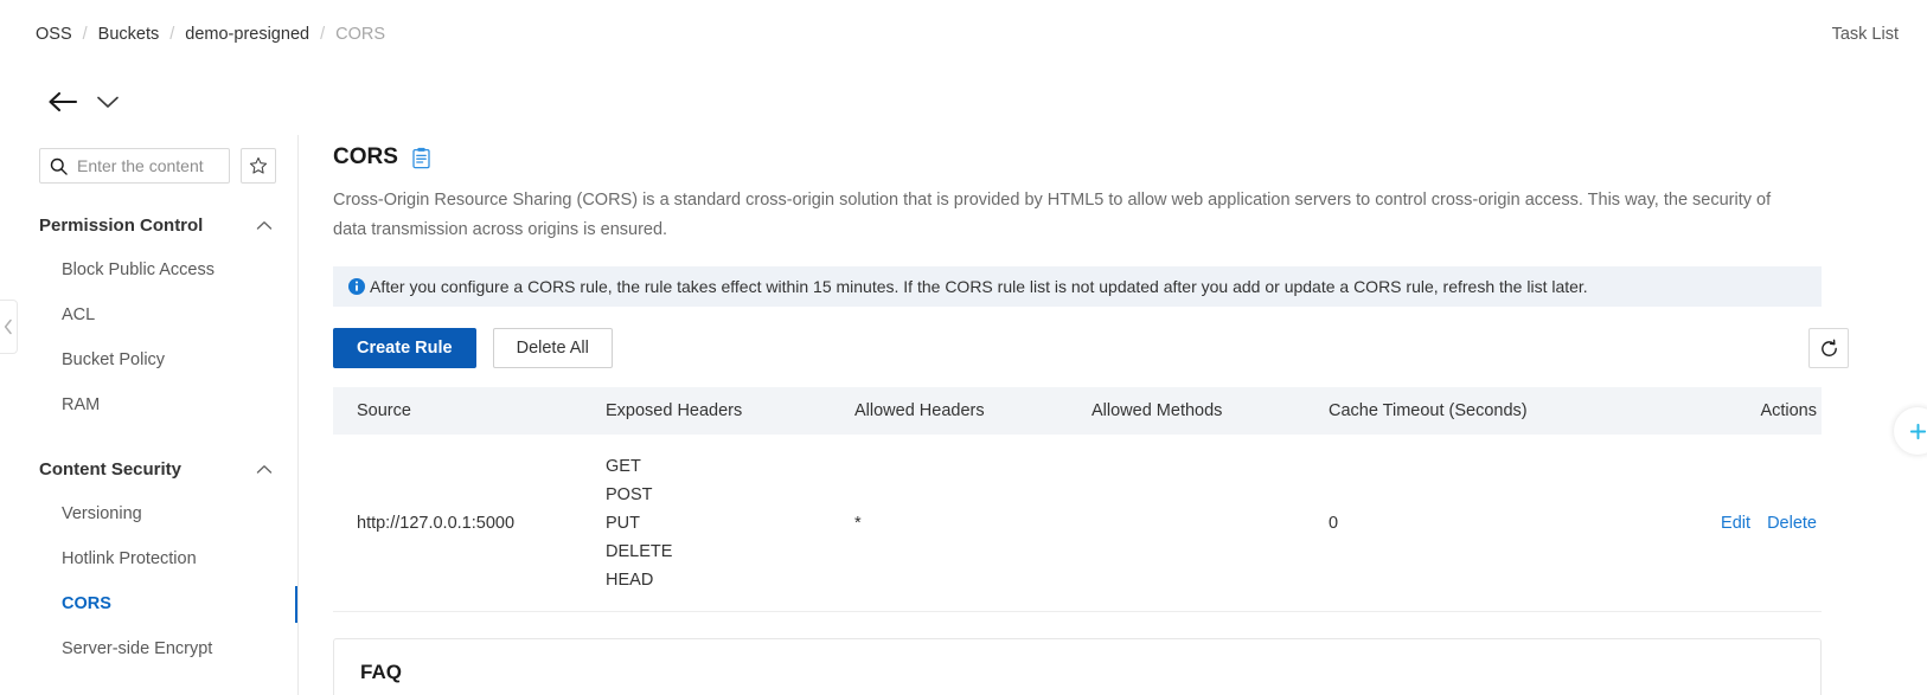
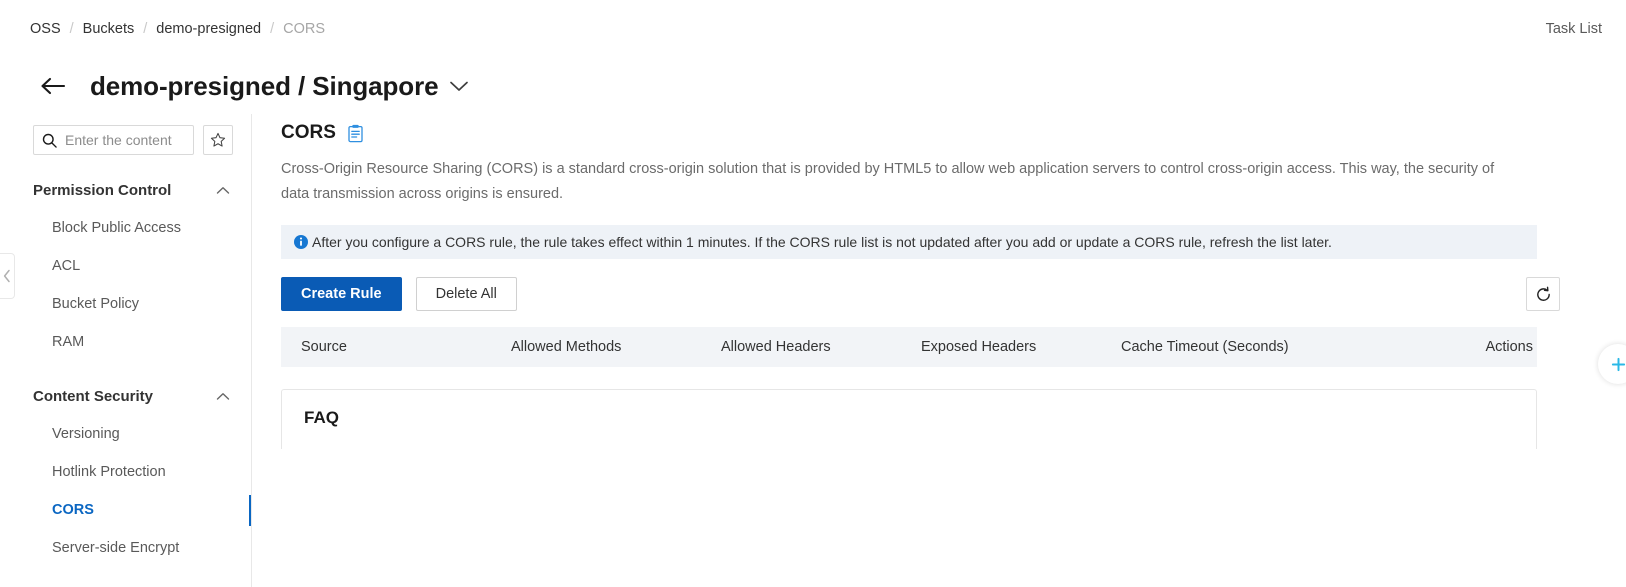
  OSS
  /
  Buckets
  /
  demo-presigned
  /
  CORS
  Task List
+ demo-presigned / Singapore
  Enter the content
  Permission Control
  Block Public Access
  ACL
  Bucket Policy
  RAM
  Content Security
  Versioning
  Hotlink Protection
  CORS
  Server-side Encrypt
  CORS
  Cross-Origin Resource Sharing (CORS) is a standard cross-origin solution that is provided by HTML5 to allow web application servers to control cross-origin access. This way, the security of data transmission across origins is ensured.
- After you configure a CORS rule, the rule takes effect within 15 minutes. If the CORS rule list is not updated after you add or update a CORS rule, refresh the list later.
+ After you configure a CORS rule, the rule takes effect within 1 minutes. If the CORS rule list is not updated after you add or update a CORS rule, refresh the list later.
  Create Rule
  Delete All
  Source
- Exposed Headers
+ Allowed Methods
  Allowed Headers
- Allowed Methods
+ Exposed Headers
  Cache Timeout (Seconds)
  Actions
- http://127.0.0.1:5000
- GET
- POST
- PUT
- DELETE
- HEAD
- *
- 0
- Edit Delete
  FAQ
